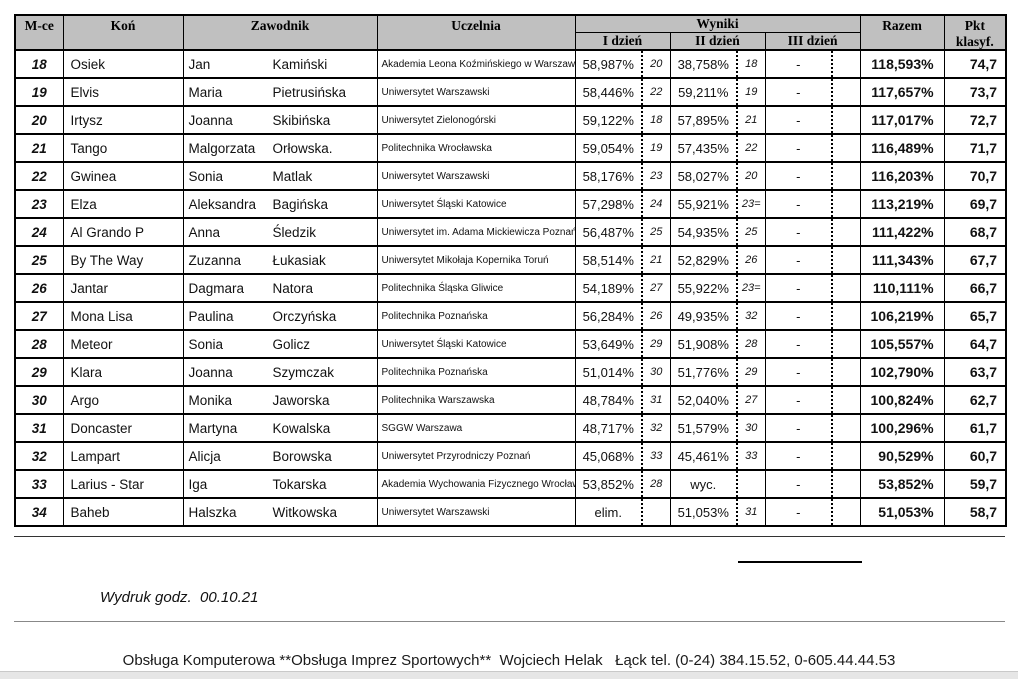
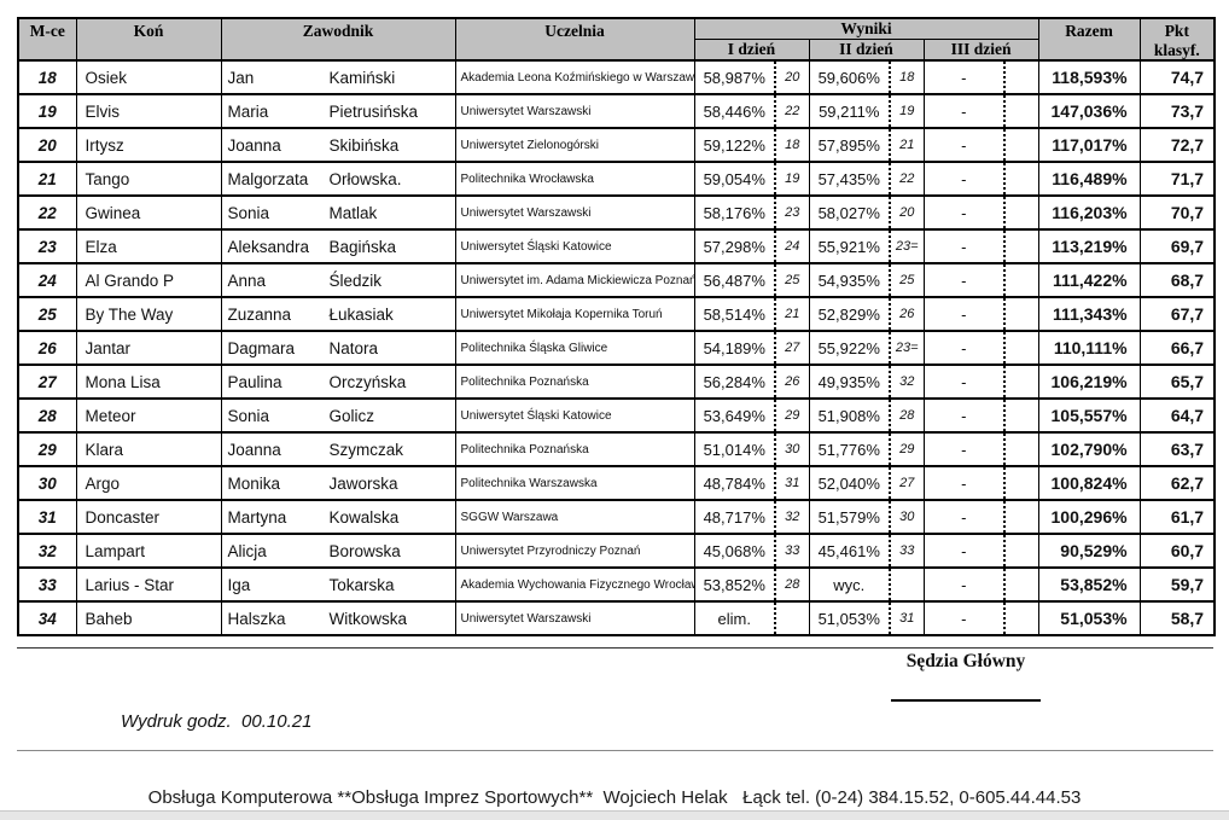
  M-ce	Koń	Zawodnik	Uczelnia	Wyniki	Razem	Pkt klasyf.
  I dzień	II dzień	III dzień
- 18	Osiek	Jan Kamiński	Akademia Leona Koźmińskiego w Warszaw	58,987%	20	38,758%	18	-		118,593%	74,7
+ 18	Osiek	Jan Kamiński	Akademia Leona Koźmińskiego w Warszaw	58,987%	20	59,606%	18	-		118,593%	74,7
- 19	Elvis	Maria Pietrusińska	Uniwersytet Warszawski	58,446%	22	59,211%	19	-		117,657%	73,7
+ 19	Elvis	Maria Pietrusińska	Uniwersytet Warszawski	58,446%	22	59,211%	19	-		147,036%	73,7
  20	Irtysz	Joanna Skibińska	Uniwersytet Zielonogórski	59,122%	18	57,895%	21	-		117,017%	72,7
  21	Tango	Malgorzata Orłowska.	Politechnika Wrocławska	59,054%	19	57,435%	22	-		116,489%	71,7
  22	Gwinea	Sonia Matlak	Uniwersytet Warszawski	58,176%	23	58,027%	20	-		116,203%	70,7
  23	Elza	Aleksandra Bagińska	Uniwersytet Śląski Katowice	57,298%	24	55,921%	23=	-		113,219%	69,7
  24	Al Grando P	Anna Śledzik	Uniwersytet im. Adama Mickiewicza Poznań	56,487%	25	54,935%	25	-		111,422%	68,7
  25	By The Way	Zuzanna Łukasiak	Uniwersytet Mikołaja Kopernika Toruń	58,514%	21	52,829%	26	-		111,343%	67,7
  26	Jantar	Dagmara Natora	Politechnika Śląska Gliwice	54,189%	27	55,922%	23=	-		110,111%	66,7
  27	Mona Lisa	Paulina Orczyńska	Politechnika Poznańska	56,284%	26	49,935%	32	-		106,219%	65,7
  28	Meteor	Sonia Golicz	Uniwersytet Śląski Katowice	53,649%	29	51,908%	28	-		105,557%	64,7
  29	Klara	Joanna Szymczak	Politechnika Poznańska	51,014%	30	51,776%	29	-		102,790%	63,7
  30	Argo	Monika Jaworska	Politechnika Warszawska	48,784%	31	52,040%	27	-		100,824%	62,7
  31	Doncaster	Martyna Kowalska	SGGW Warszawa	48,717%	32	51,579%	30	-		100,296%	61,7
  32	Lampart	Alicja Borowska	Uniwersytet Przyrodniczy Poznań	45,068%	33	45,461%	33	-		90,529%	60,7
  33	Larius - Star	Iga Tokarska	Akademia Wychowania Fizycznego Wrocła	53,852%	28	wyc.		-		53,852%	59,7
  34	Baheb	Halszka Witkowska	Uniwersytet Warszawski	elim.		51,053%	31	-		51,053%	58,7
+ Sędzia Główny
  Wydruk godz. 00.10.21
  Obsługa Komputerowa **Obsługa Imprez Sportowych** Wojciech Helak Łąck tel. (0-24) 384.15.52, 0-605.44.44.53
